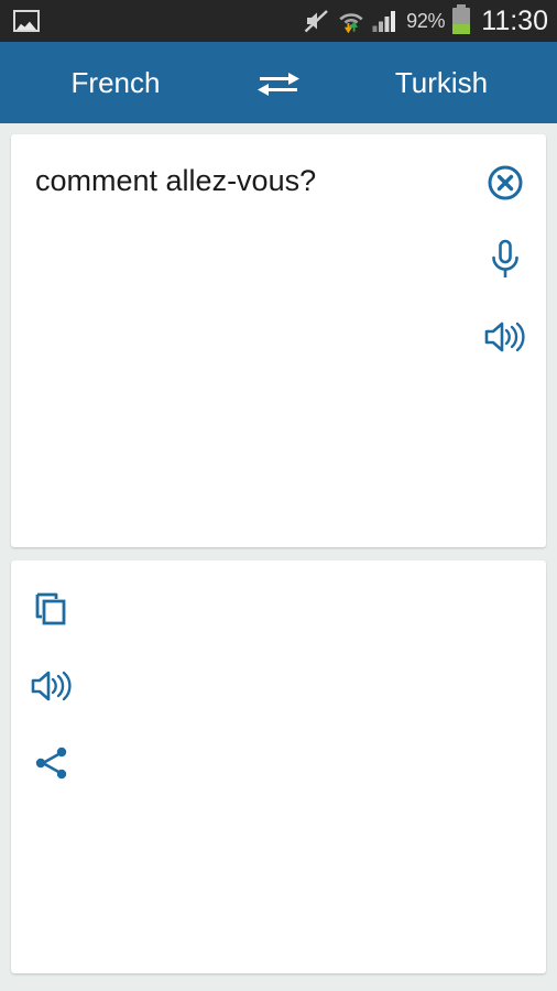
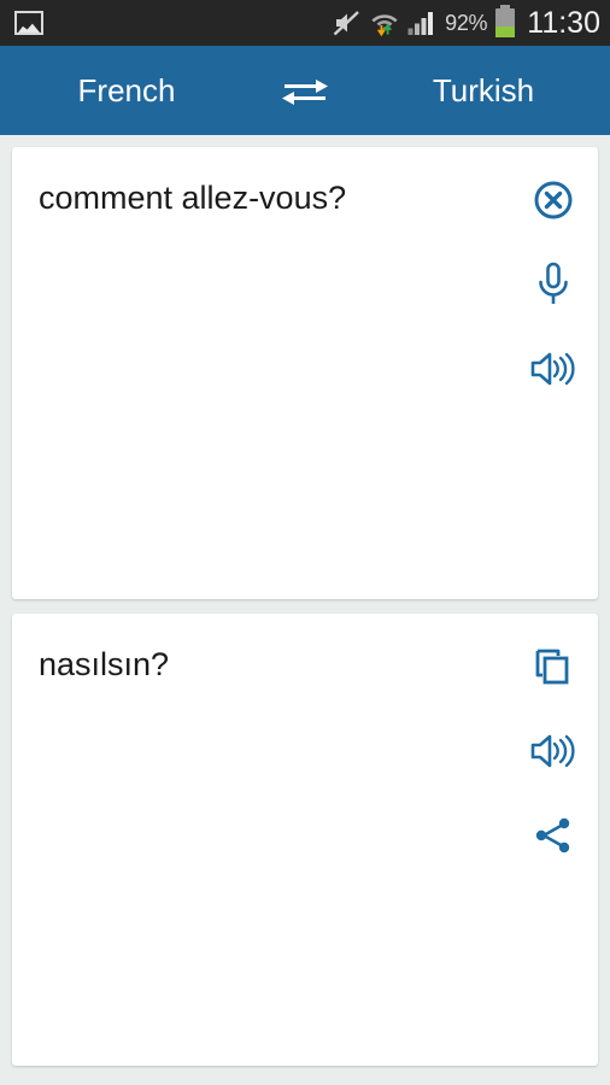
  92%
  11:30
  French
  Turkish
  comment allez-vous?
+ nasılsın?
